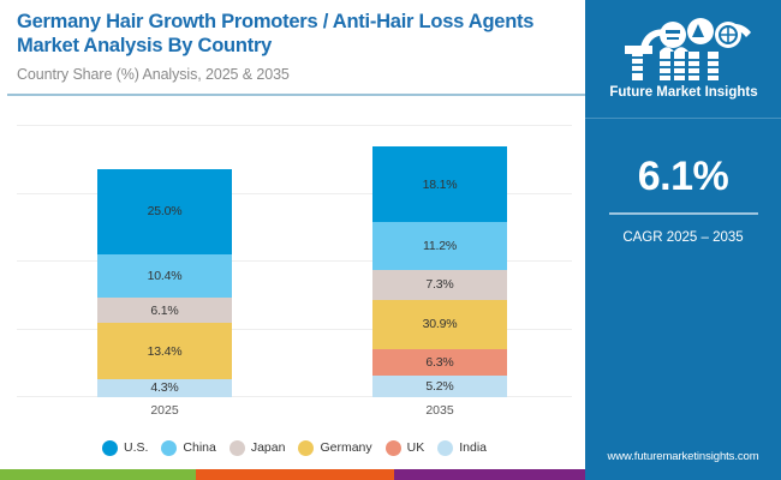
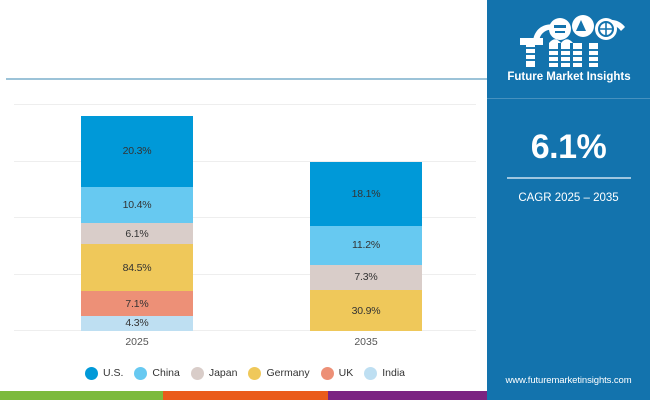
- Germany Hair Growth Promoters / Anti-Hair Loss Agents Market Analysis By Country
- Country Share (%) Analysis, 2025 & 2035
  4.3%
+ 7.1%
- 13.4%
+ 84.5%
  6.1%
  10.4%
- 25.0%
+ 20.3%
- 5.2%
- 6.3%
  30.9%
  7.3%
  11.2%
  18.1%
  2025
  2035
  U.S.
  China
  Japan
  Germany
  UK
  India
  Future Market Insights
  6.1%
  CAGR 2025 – 2035
  www.futuremarketinsights.com
